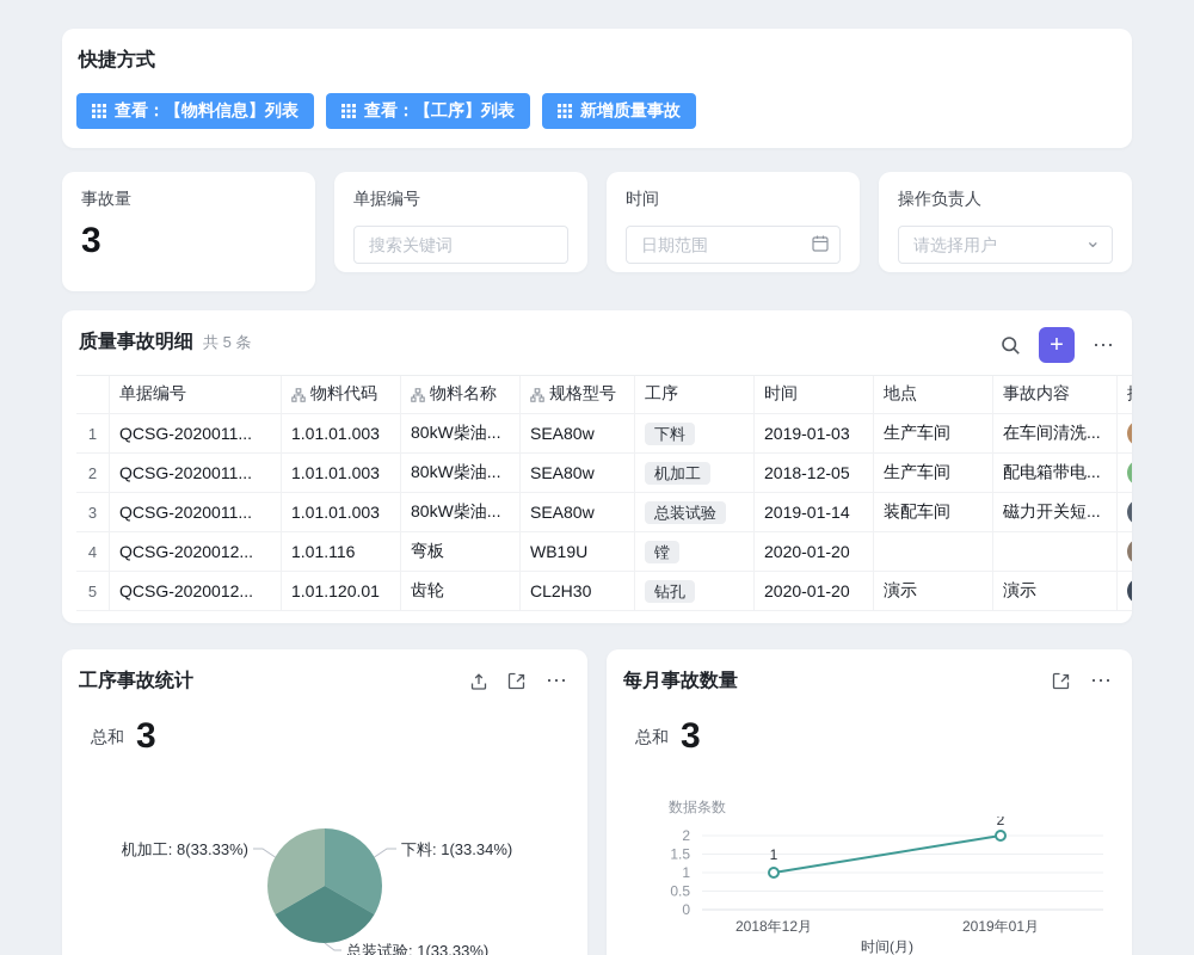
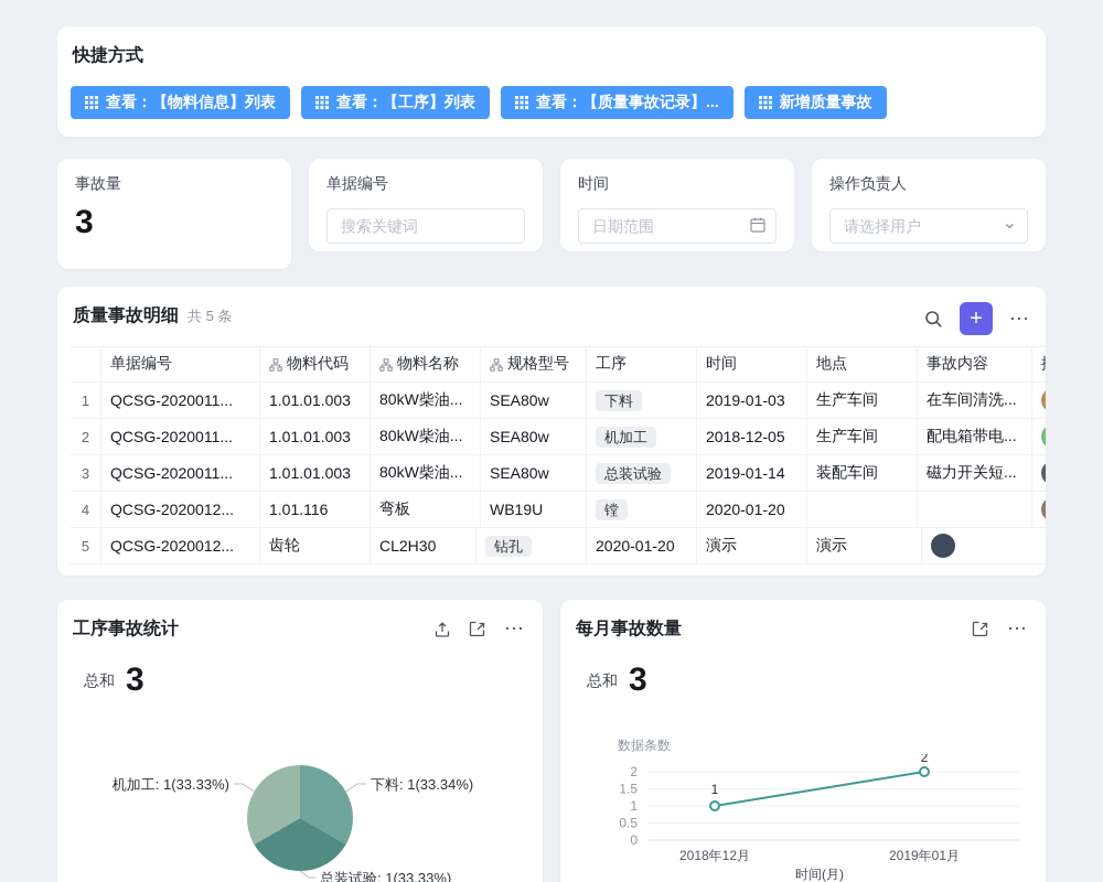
  快捷方式
  查看：【物料信息】列表
  查看：【工序】列表
+ 查看：【质量事故记录】...
  新增质量事故
  事故量
  3
  单据编号
  搜索关键词
  时间
  日期范围
  操作负责人
  请选择用户
  ⌄
  质量事故明细 共 5 条
  +
  ⋯
  单据编号
  物料代码
  物料名称
  规格型号
  工序
  时间
  地点
  事故内容
  1
  QCSG-2020011...
  1.01.01.003
  80kW柴油...
  SEA80w
  下料
  2019-01-03
  生产车间
  在车间清洗...
  2
  QCSG-2020011...
  1.01.01.003
  80kW柴油...
  SEA80w
  机加工
  2018-12-05
  生产车间
  配电箱带电...
  3
  QCSG-2020011...
  1.01.01.003
  80kW柴油...
  SEA80w
  总装试验
  2019-01-14
  装配车间
  磁力开关短...
  4
  QCSG-2020012...
  1.01.116
  弯板
  WB19U
  镗
  2020-01-20
  5
  QCSG-2020012...
- 1.01.120.01
  齿轮
  CL2H30
  钻孔
  2020-01-20
  演示
  演示
  工序事故统计
  ⋯
  总和
  3
- 机加工: 8(33.33%)
+ 机加工: 1(33.33%)
  下料: 1(33.34%)
  总装试验: 1(33.33%)
  每月事故数量
  ⋯
  总和
  3
  数据条数
  2
  1.5
  1
  0.5
  0
  1
  2
  2018年12月
  2019年01月
  时间(月)
